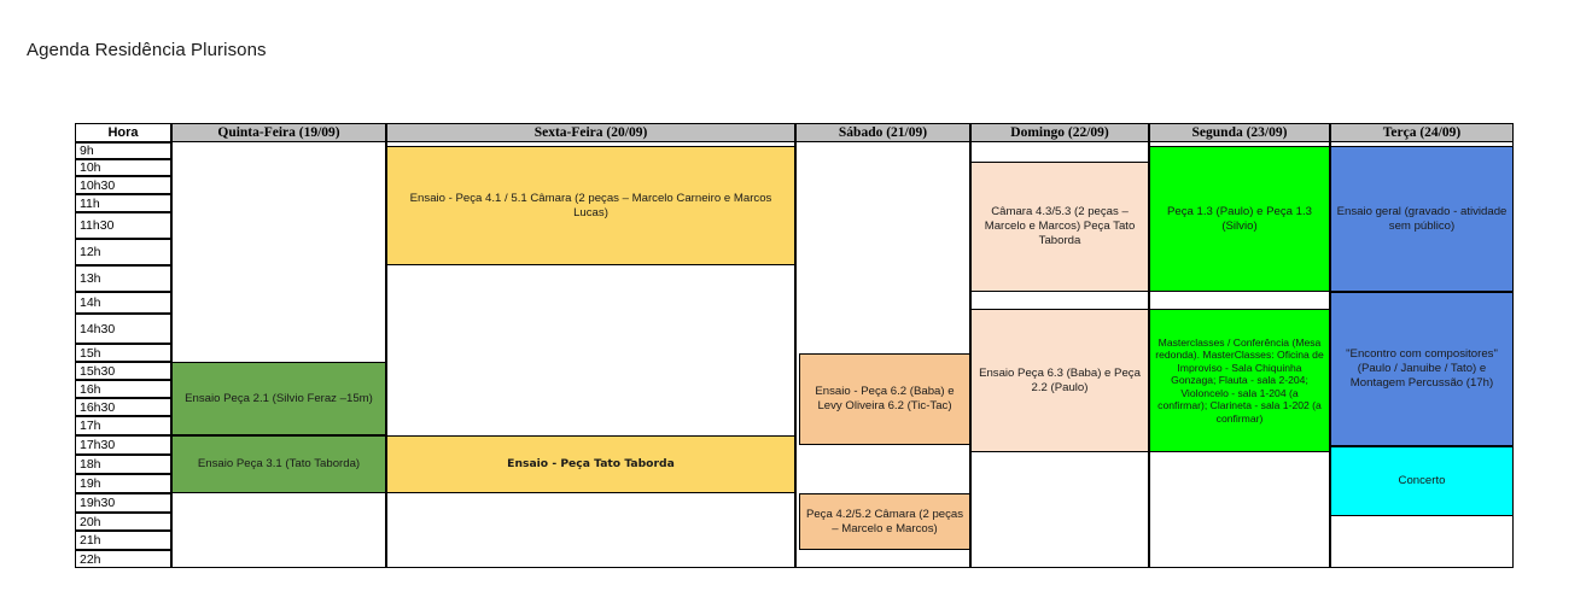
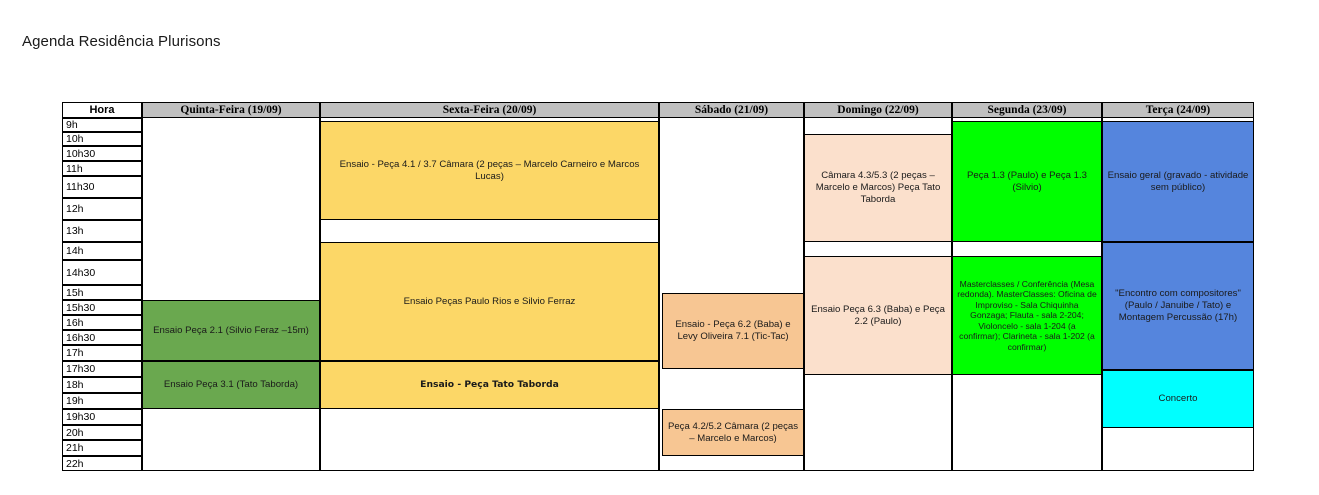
  Agenda Residência Plurisons
  Hora
  Quinta-Feira (19/09)
  Sexta-Feira (20/09)
  Sábado (21/09)
  Domingo (22/09)
  Segunda (23/09)
  Terça (24/09)
  9h
  10h
  10h30
  11h
  11h30
  12h
  13h
  14h
  14h30
  15h
  15h30
  16h
  16h30
  17h
  17h30
  18h
  19h
  19h30
  20h
  21h
  22h
- Ensaio - Peça 4.1 / 5.1 Câmara (2 peças – Marcelo Carneiro e Marcos Lucas)
+ Ensaio - Peça 4.1 / 3.7 Câmara (2 peças – Marcelo Carneiro e Marcos Lucas)
  Câmara 4.3/5.3 (2 peças – Marcelo e Marcos) Peça Tato Taborda
  Peça 1.3 (Paulo) e Peça 1.3 (Silvio)
  Ensaio geral (gravado - atividade sem público)
  Ensaio Peça 2.1 (Silvio Feraz –15m)
  Ensaio Peça 3.1 (Tato Taborda)
+ Ensaio Peças Paulo Rios e Silvio Ferraz
  Ensaio - Peça Tato Taborda
- Ensaio - Peça 6.2 (Baba) e Levy Oliveira 6.2 (Tic-Tac)
+ Ensaio - Peça 6.2 (Baba) e Levy Oliveira 7.1 (Tic-Tac)
  Peça 4.2/5.2 Câmara (2 peças – Marcelo e Marcos)
  Ensaio Peça 6.3 (Baba) e Peça 2.2 (Paulo)
  Masterclasses / Conferência (Mesa redonda). MasterClasses: Oficina de Improviso - Sala Chiquinha Gonzaga; Flauta - sala 2-204; Violoncelo - sala 1-204 (a confirmar); Clarineta - sala 1-202 (a confirmar)
  "Encontro com compositores" (Paulo / Januibe / Tato) e Montagem Percussão (17h)
  Concerto
